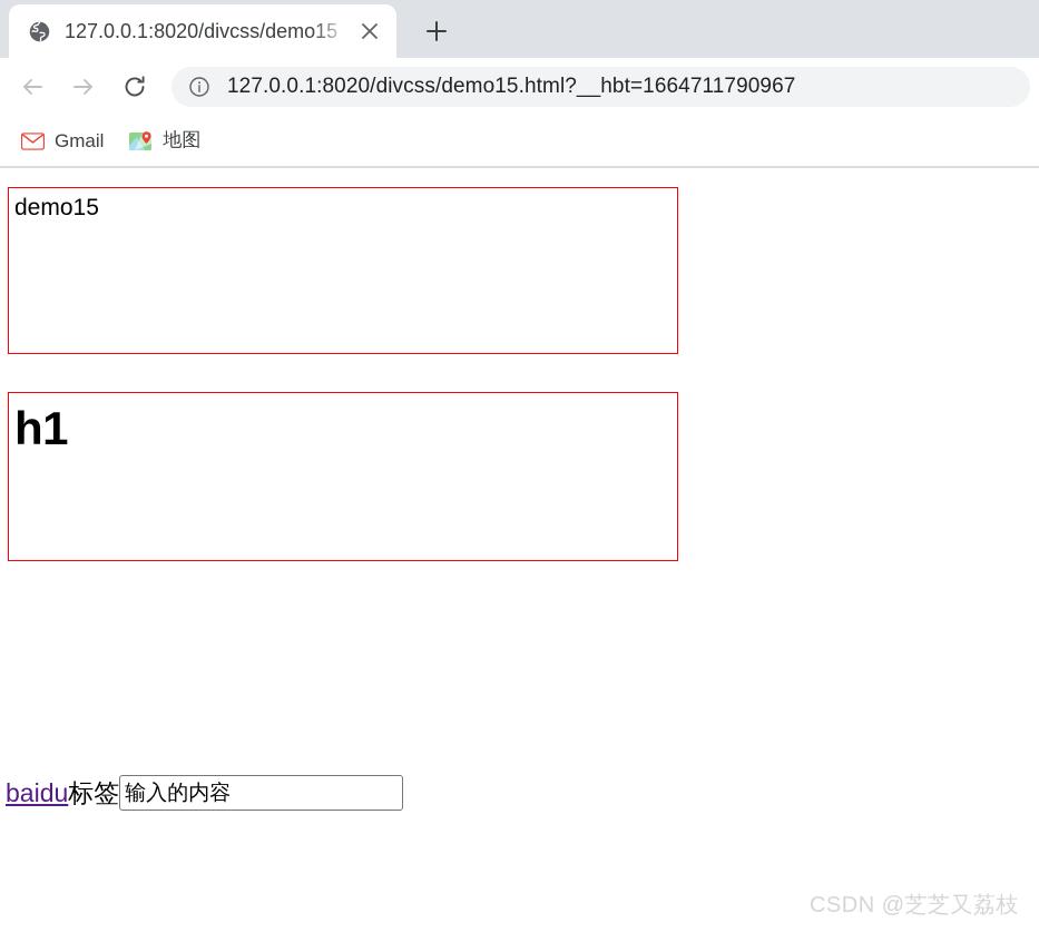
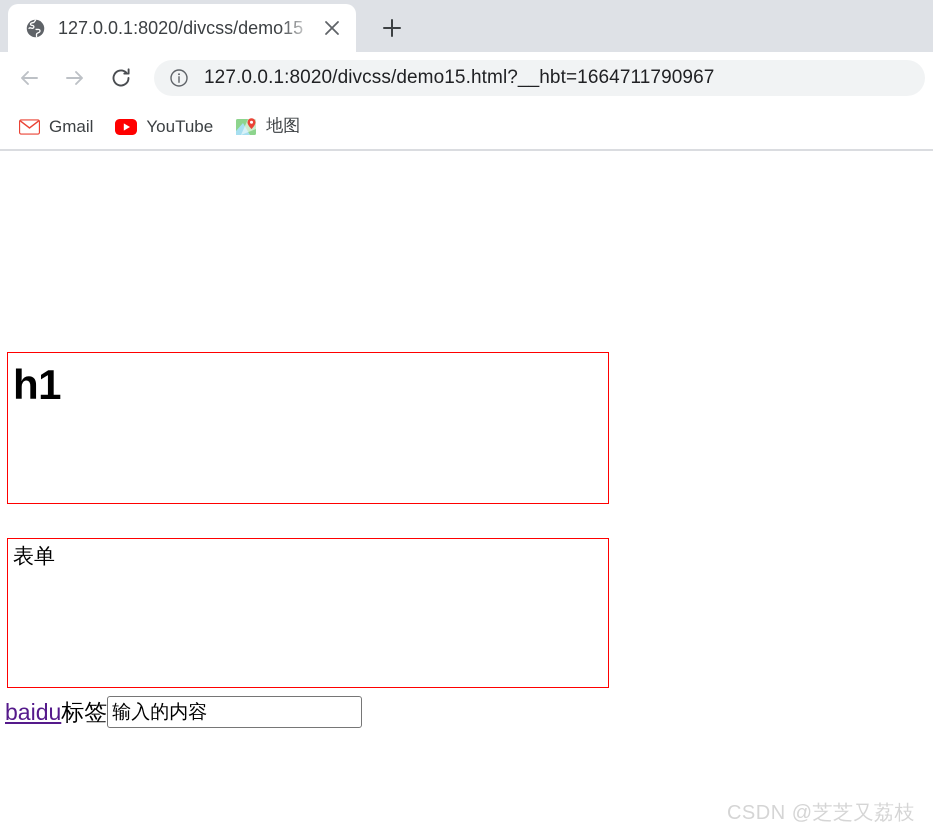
  127.0.0.1:8020/divcss/demo15
  127.0.0.1:8020/divcss/demo15.html?__hbt=1664711790967
  Gmail
+ YouTube
  地图
- demo15
  h1
+ 表单
  baidu
  标签
  输入的内容
  CSDN @芝芝又荔枝
